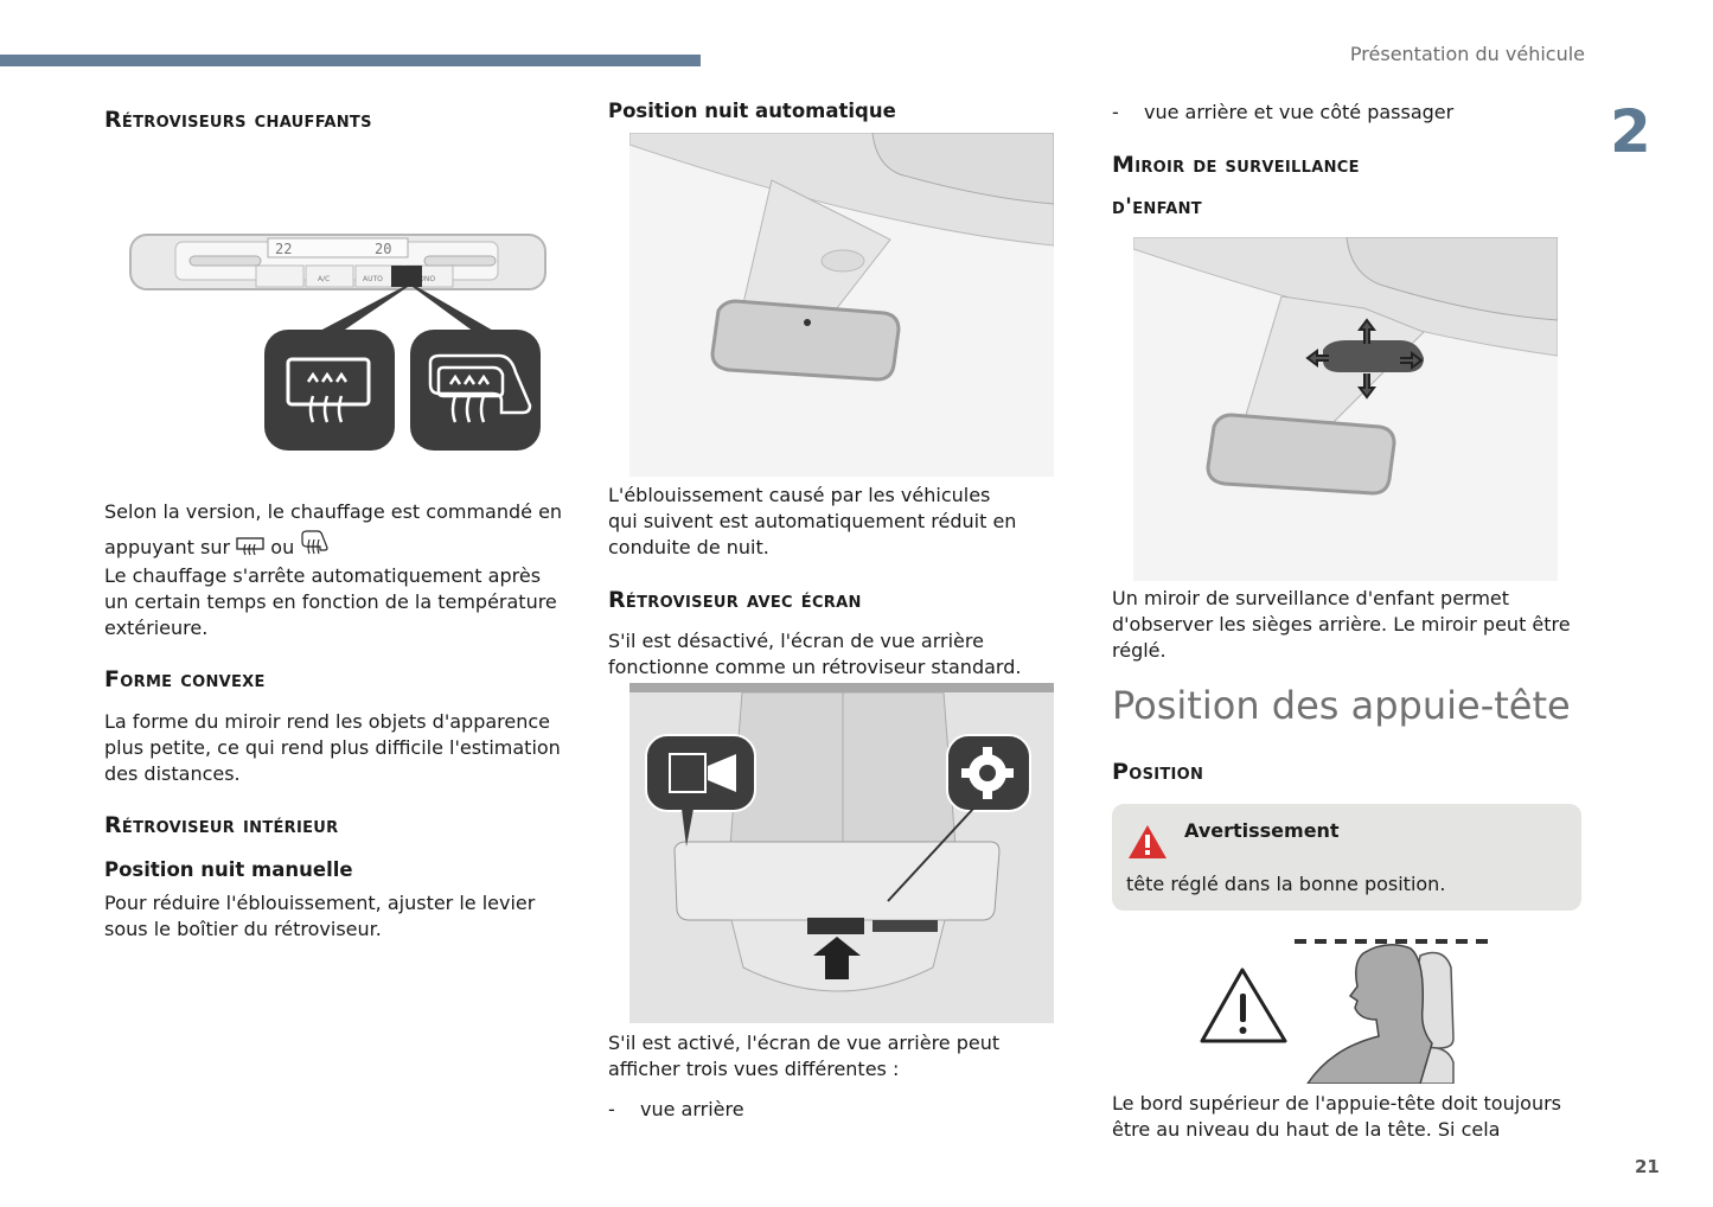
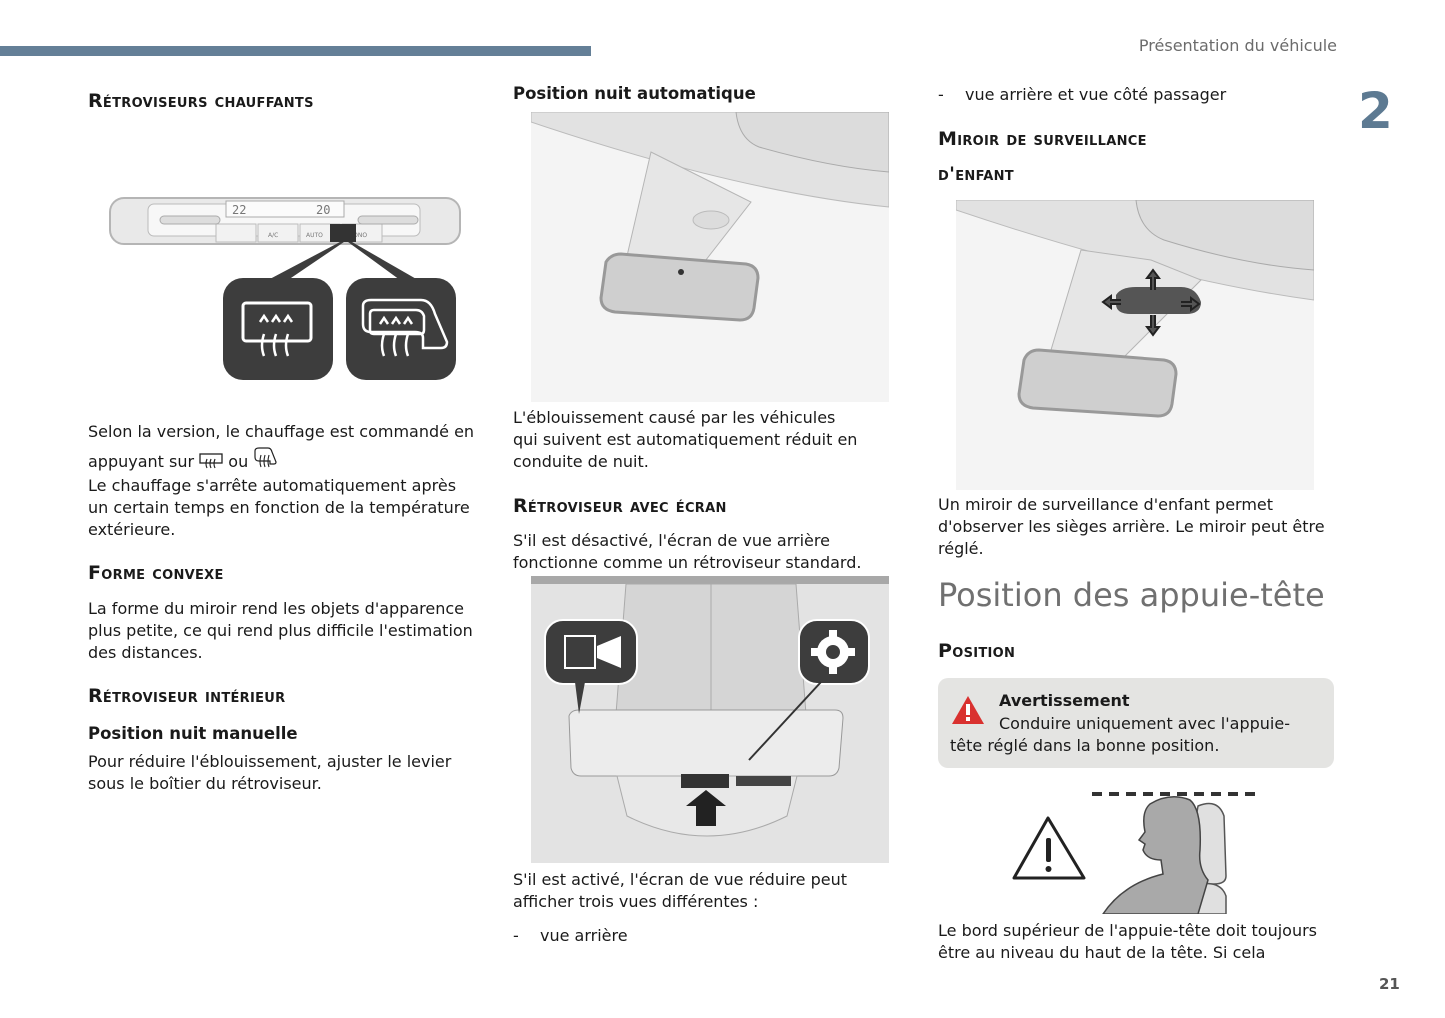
  Présentation du véhicule
  2
  21
  Rétroviseurs chauffants
  22
  20
  Selon la version, le chauffage est commandé en
  appuyant sur ou
  Le chauffage s'arrête automatiquement après
  un certain temps en fonction de la température
  extérieure.
  Forme convexe
  La forme du miroir rend les objets d'apparence
  plus petite, ce qui rend plus difficile l'estimation
  des distances.
  Rétroviseur intérieur
  Position nuit manuelle
  Pour réduire l'éblouissement, ajuster le levier
  sous le boîtier du rétroviseur.
  Position nuit automatique
  L'éblouissement causé par les véhicules
  qui suivent est automatiquement réduit en
  conduite de nuit.
  Rétroviseur avec écran
  S'il est désactivé, l'écran de vue arrière
  fonctionne comme un rétroviseur standard.
- S'il est activé, l'écran de vue arrière peut
+ S'il est activé, l'écran de vue réduire peut
  afficher trois vues différentes :
  -
  vue arrière
  -
  vue arrière et vue côté passager
  Miroir de surveillance
  d'enfant
  Un miroir de surveillance d'enfant permet
  d'observer les sièges arrière. Le miroir peut être
  réglé.
  Position des appuie-tête
  Position
  Avertissement
+ Conduire uniquement avec l'appuie-
  tête réglé dans la bonne position.
  Le bord supérieur de l'appuie-tête doit toujours
  être au niveau du haut de la tête. Si cela
